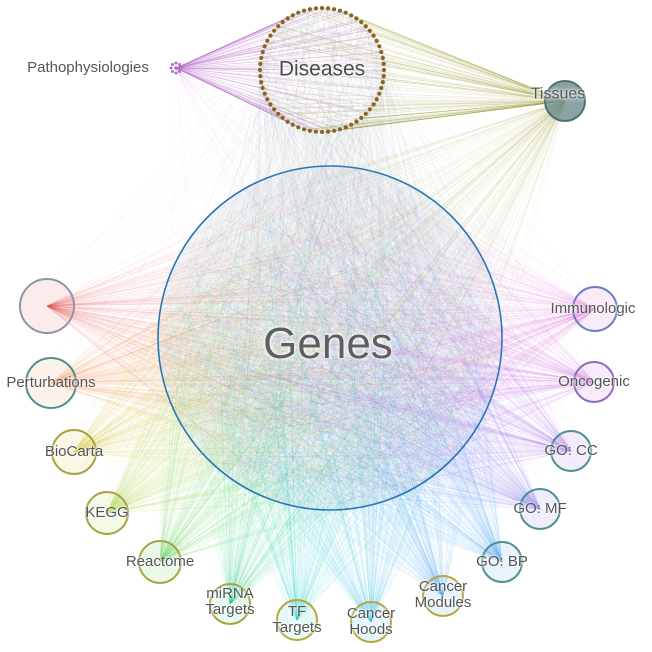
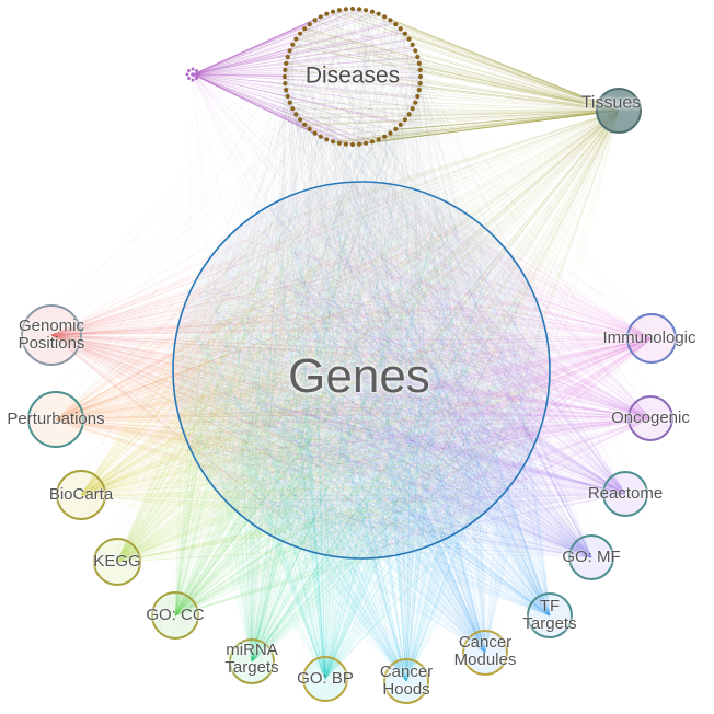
  Genes
  Diseases
- Pathophysiologies
  Tissues
+ Genomic Positions
  Perturbations
  BioCarta
  KEGG
- Reactome
+ GO: CC
  miRNA Targets
- TF Targets
+ GO: BP
  Cancer Hoods
  Cancer Modules
- GO: BP
+ TF Targets
  GO: MF
- GO: CC
+ Reactome
  Oncogenic
  Immunologic
